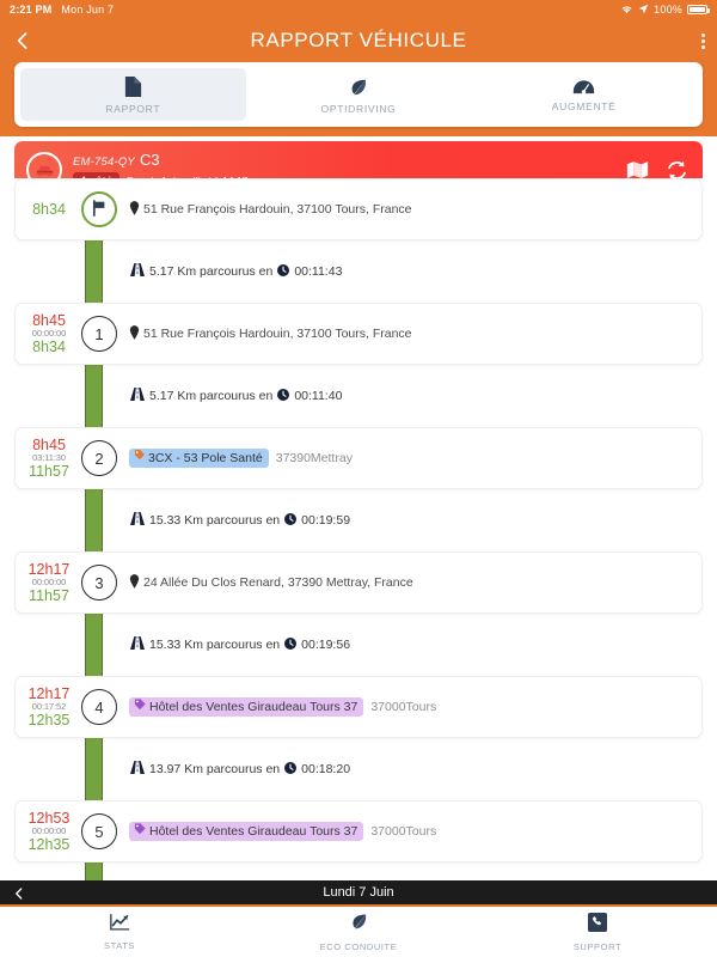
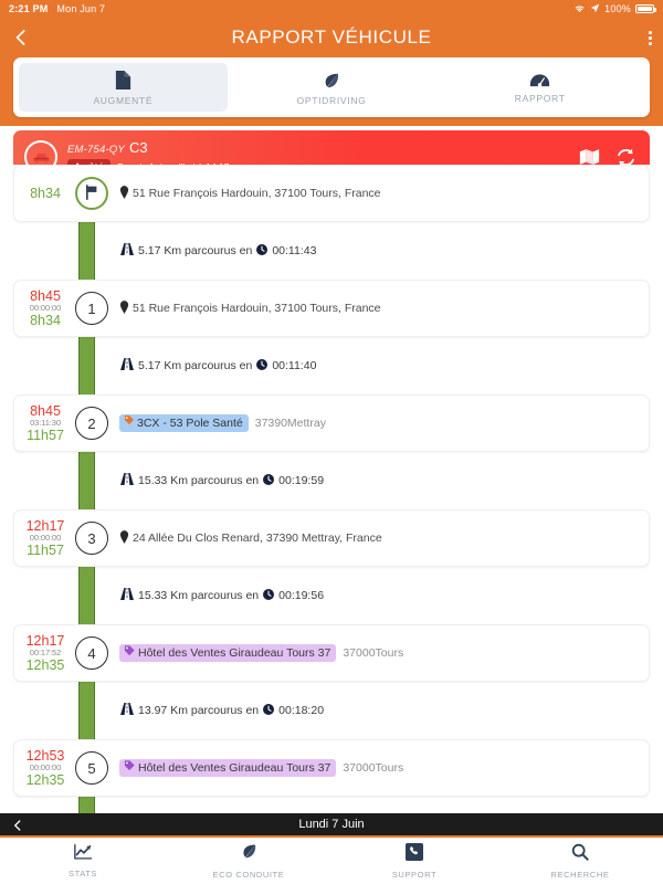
  2:21 PM
  Mon Jun 7
  100%
  RAPPORT VÉHICULE
- RAPPORT
+ AUGMENTÉ
  OPTIDRIVING
- AUGMENTÉ
+ RAPPORT
  EM-754-QY
  C3
  8h34
  51 Rue François Hardouin, 37100 Tours, France
  5.17 Km parcourus en
  00:11:43
  8h45
  00:00:00
  8h34
  1
  51 Rue François Hardouin, 37100 Tours, France
  5.17 Km parcourus en
  00:11:40
  8h45
  03:11:30
  11h57
  2
  3CX - 53 Pole Santé
  37390Mettray
  15.33 Km parcourus en
  00:19:59
  12h17
  00:00:00
  11h57
  3
  24 Allée Du Clos Renard, 37390 Mettray, France
  15.33 Km parcourus en
  00:19:56
  12h17
  00:17:52
  12h35
  4
  Hôtel des Ventes Giraudeau Tours 37
  37000Tours
  13.97 Km parcourus en
  00:18:20
  12h53
  00:00:00
  12h35
  5
  Hôtel des Ventes Giraudeau Tours 37
  37000Tours
  Lundi 7 Juin
  STATS
  ECO CONDUITE
  SUPPORT
+ RECHERCHE
